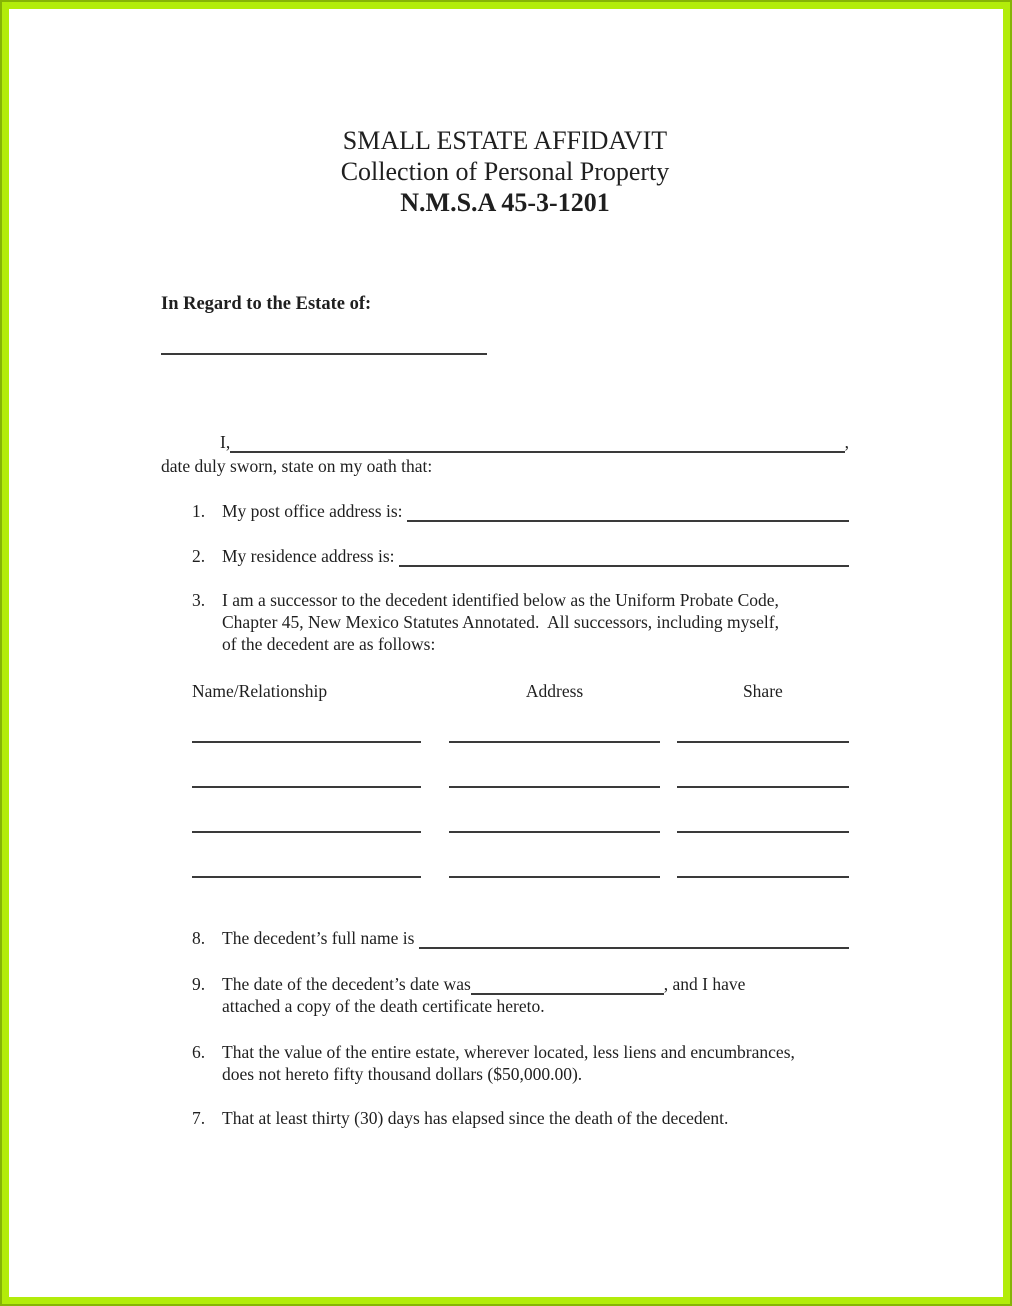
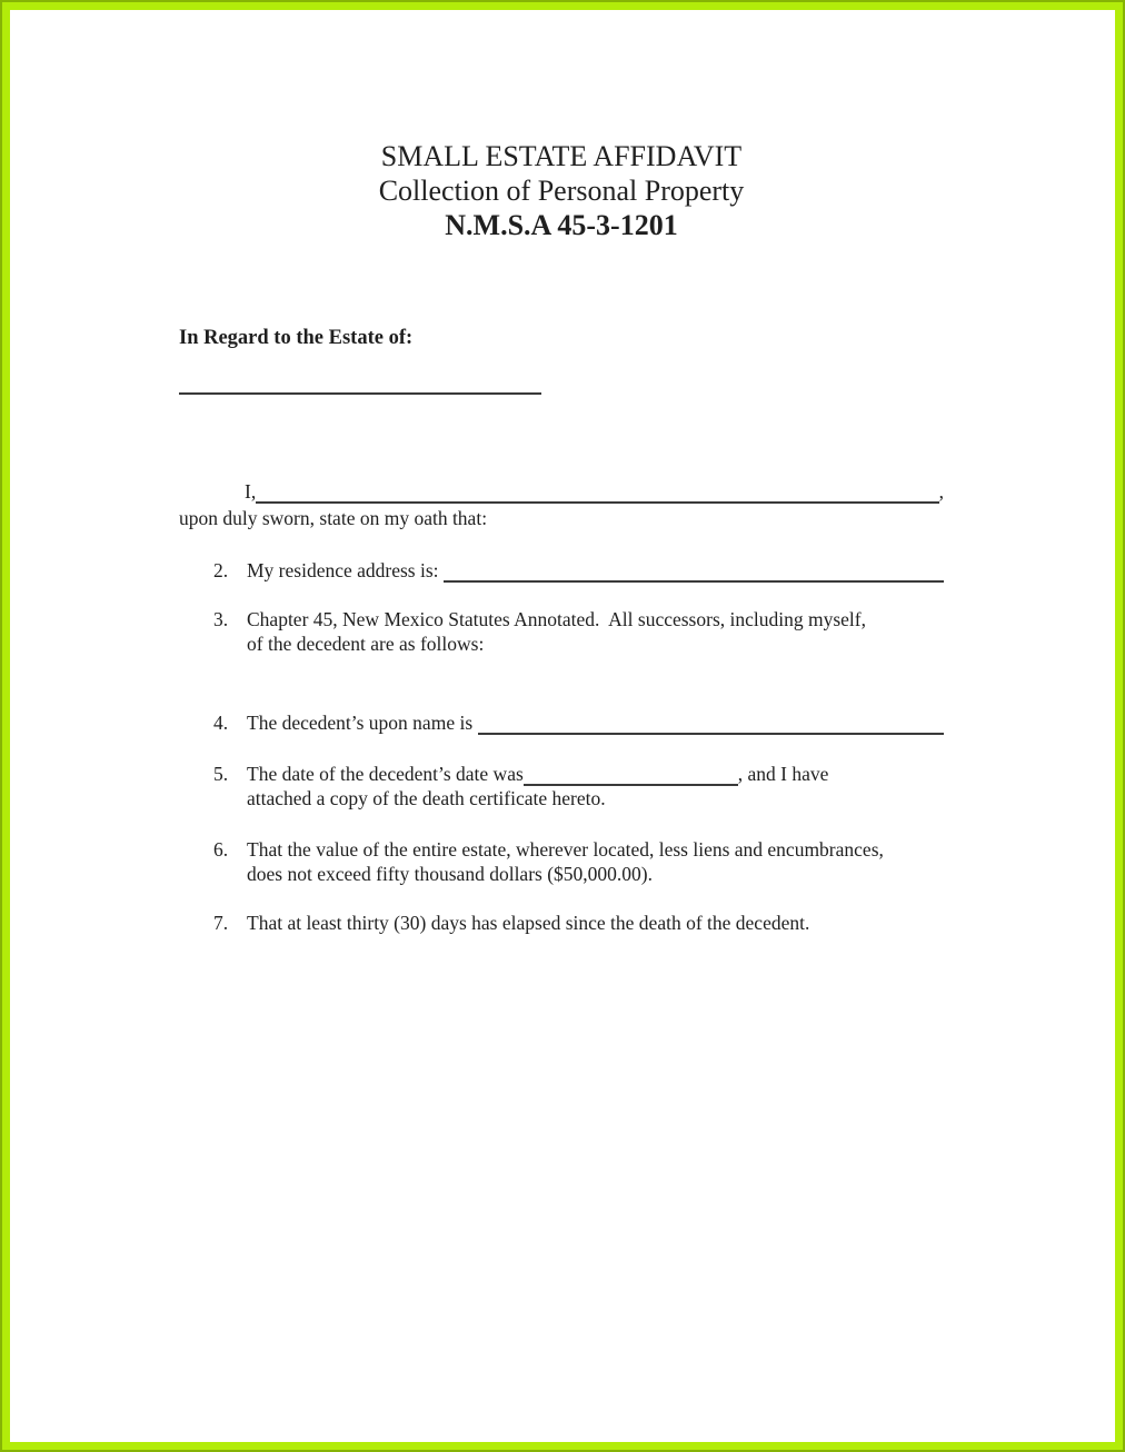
  SMALL ESTATE AFFIDAVIT
  Collection of Personal Property
  N.M.S.A 45-3-1201
  In Regard to the Estate of:
  I,
  ,
- date duly sworn, state on my oath that:
+ upon duly sworn, state on my oath that:
- 1.
- My post office address is:
  2.
  My residence address is:
  3.
- I am a successor to the decedent identified below as the Uniform Probate Code,
  Chapter 45, New Mexico Statutes Annotated. All successors, including myself,
  of the decedent are as follows:
- Name/Relationship
- Address
- Share
- 8.
+ 4.
- The decedent’s full name is
+ The decedent’s upon name is
- 9.
+ 5.
  The date of the decedent’s date was
  , and I have
  attached a copy of the death certificate hereto.
  6.
  That the value of the entire estate, wherever located, less liens and encumbrances,
- does not hereto fifty thousand dollars ($50,000.00).
+ does not exceed fifty thousand dollars ($50,000.00).
  7.
  That at least thirty (30) days has elapsed since the death of the decedent.
